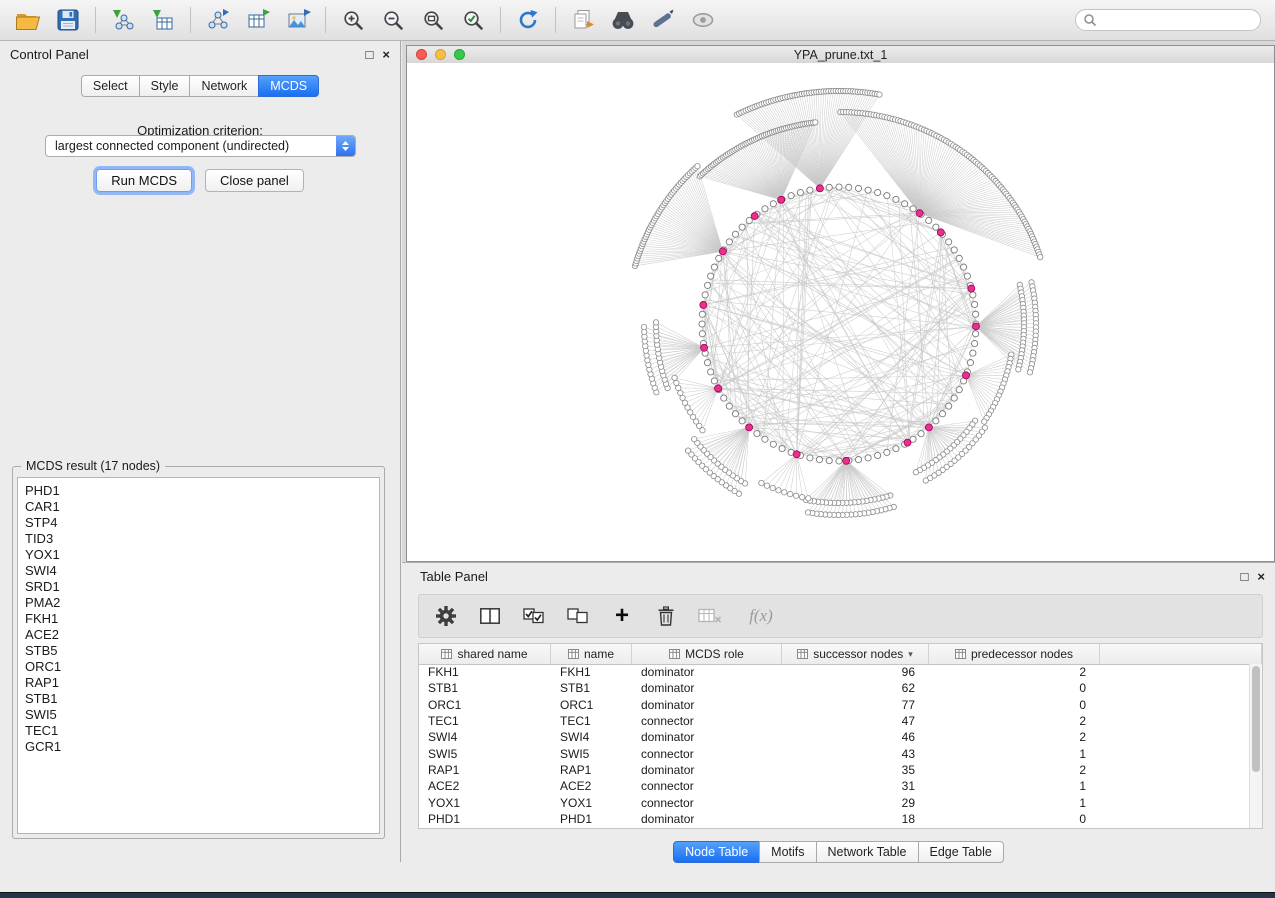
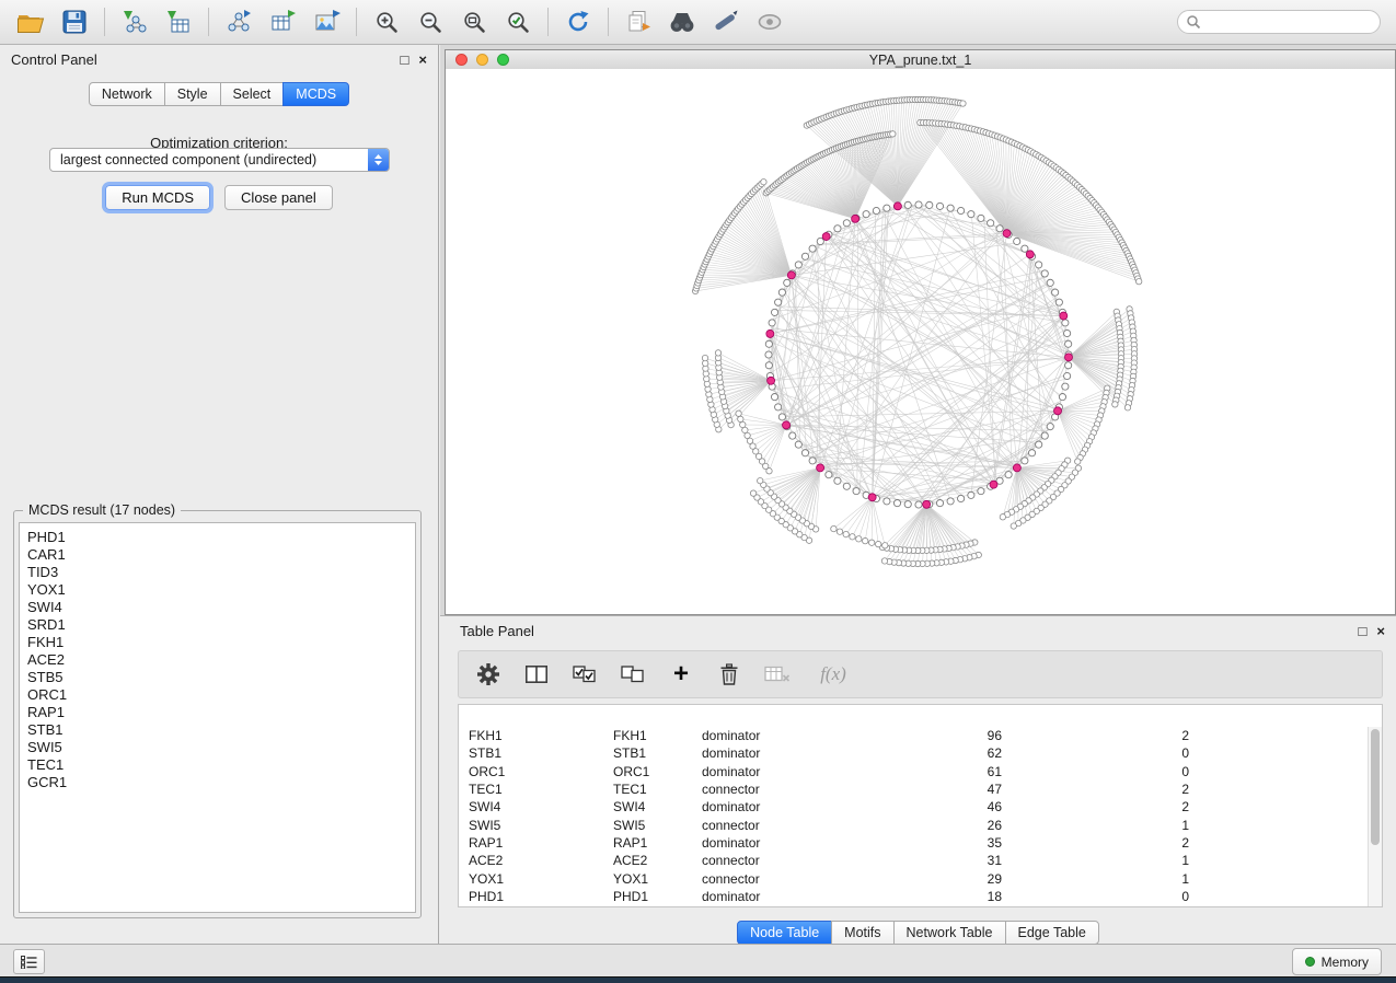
  Control Panel
  □
  ×
- Select
+ Network
  Style
- Network
+ Select
  MCDS
  Optimization criterion:
  largest connected component (undirected)
  Run MCDS
  Close panel
  MCDS result (17 nodes)
  PHD1
  CAR1
- STP4
  TID3
  YOX1
  SWI4
  SRD1
- PMA2
  FKH1
  ACE2
  STB5
  ORC1
  RAP1
  STB1
  SWI5
  TEC1
  GCR1
  YPA_prune.txt_1
  Table Panel
  □
  ×
  +
  f(x)
- shared name
- name
- MCDS role
- successor nodes
- ▾
- predecessor nodes
  FKH1
  FKH1
  dominator
  96
  2
  STB1
  STB1
  dominator
  62
  0
  ORC1
  ORC1
  dominator
- 77
+ 61
  0
  TEC1
  TEC1
  connector
  47
  2
  SWI4
  SWI4
  dominator
  46
  2
  SWI5
  SWI5
  connector
- 43
+ 26
  1
  RAP1
  RAP1
  dominator
  35
  2
  ACE2
  ACE2
  connector
  31
  1
  YOX1
  YOX1
  connector
  29
  1
  PHD1
  PHD1
  dominator
  18
  0
  Node Table
  Motifs
  Network Table
  Edge Table
+ Memory
